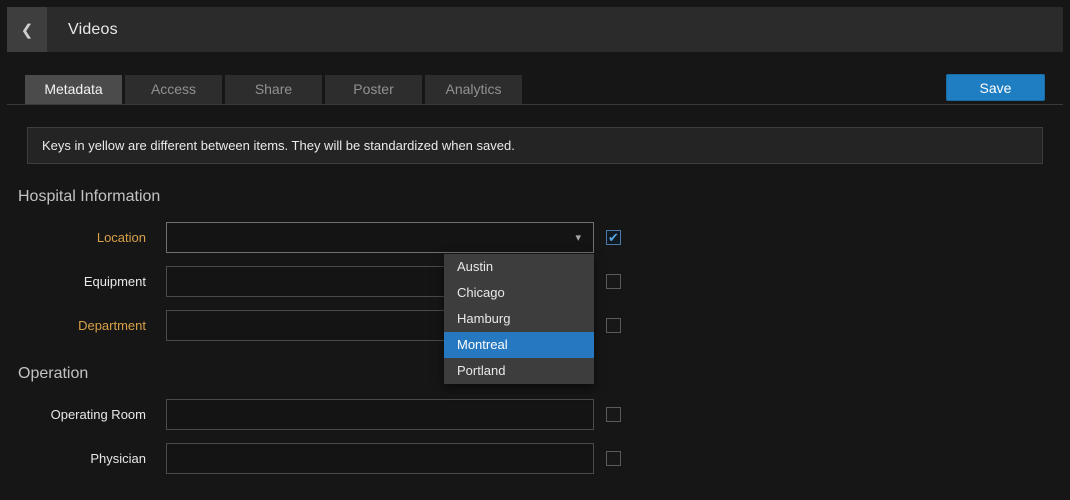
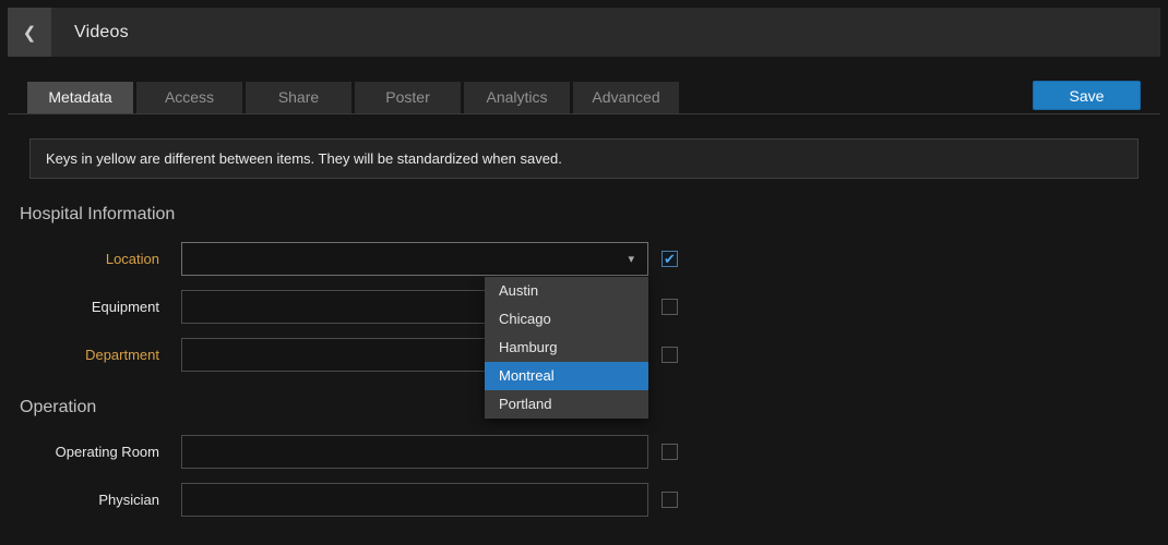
  ❮
  Videos
  Metadata
  Access
  Share
  Poster
  Analytics
+ Advanced
  Save
  Keys in yellow are different between items. They will be standardized when saved.
  Hospital Information
  Location
  ▾
  Austin
  Chicago
  Hamburg
  Montreal
  Portland
  ✔
  Equipment
  Department
  Operation
  Operating Room
  Physician
